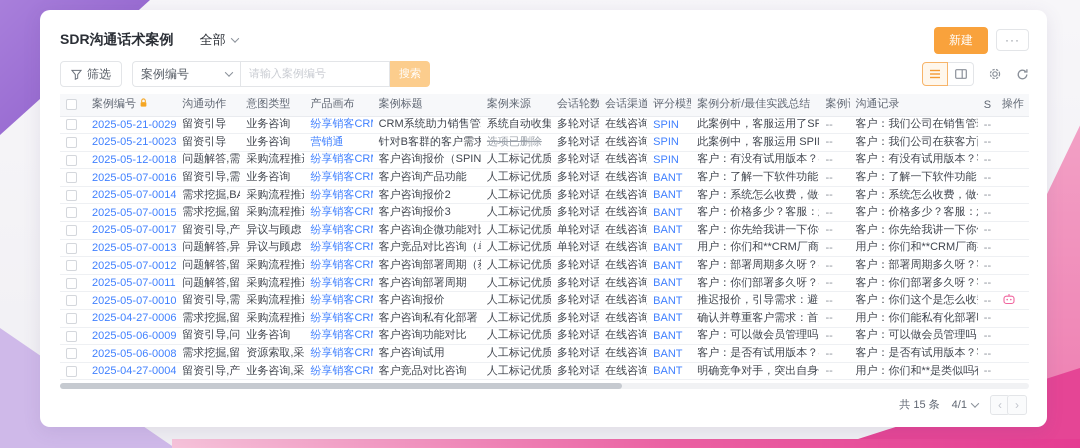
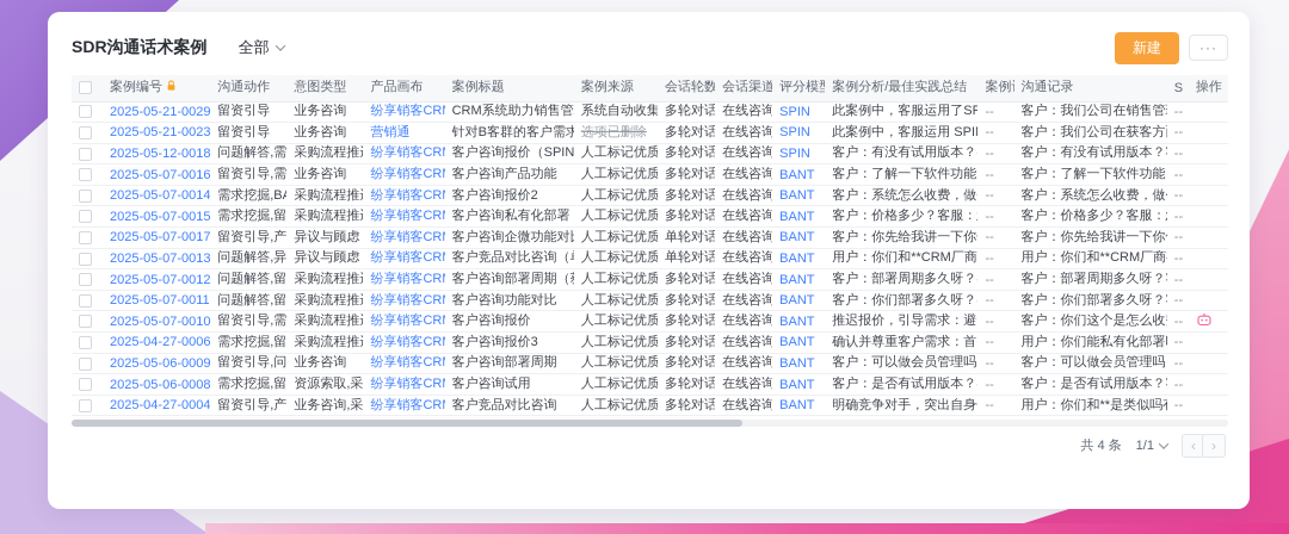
  SDR沟通话术案例
  全部
  新建
  ···
- 筛选
- 案例编号
- 请输入案例编号
- 搜索
  	案例编号	沟通动作	意图类型	产品画布	案例标题	案例来源	会话轮数	会话渠道	评分模	案例分析/最佳实践总结	案例	沟通记录	S	操作
  	2025-05-21-0029	留资引导	业务咨询	纷享销客CR	CRM系统助力销售管	系统自动收集	多轮对话	在线咨询	SPIN	此案例中，客服运用了SP	--	客户：我们公司在销售管	--
  	2025-05-21-0023	留资引导	业务咨询	营销通	针对B客群的客户需求	选项已删除	多轮对话	在线咨询	SPIN	此案例中，客服运用 SPI	--	客户：我们公司在获客方	--
  	2025-05-12-0018	问题解答,需	采购流程推	纷享销客CR	客户咨询报价（SPIN	人工标记优质	多轮对话	在线咨询	SPIN	客户：有没有试用版本？	--	客户：有没有试用版本？	--
  	2025-05-07-0016	留资引导,需	业务咨询	纷享销客CR	客户咨询产品功能	人工标记优质	多轮对话	在线咨询	BANT	客户：了解一下软件功能	--	客户：了解一下软件功能	--
  	2025-05-07-0014	需求挖掘,BA	采购流程推	纷享销客CR	客户咨询报价2	人工标记优质	多轮对话	在线咨询	BANT	客户：系统怎么收费，做	--	客户：系统怎么收费，做	--
- 	2025-05-07-0015	需求挖掘,留	采购流程推	纷享销客CR	客户咨询报价3	人工标记优质	多轮对话	在线咨询	BANT	客户：价格多少？客服：	--	客户：价格多少？客服：	--
+ 	2025-05-07-0015	需求挖掘,留	采购流程推	纷享销客CR	客户咨询私有化部署	人工标记优质	多轮对话	在线咨询	BANT	客户：价格多少？客服：	--	客户：价格多少？客服：	--
  	2025-05-07-0017	留资引导,产	异议与顾虑	纷享销客CR	客户咨询企微功能对	人工标记优质	单轮对话	在线咨询	BANT	客户：你先给我讲一下你	--	客户：你先给我讲一下你	--
  	2025-05-07-0013	问题解答,异	异议与顾虑	纷享销客CR	客户竞品对比咨询（	人工标记优质	单轮对话	在线咨询	BANT	用户：你们和**CRM厂商	--	用户：你们和**CRM厂商	--
  	2025-05-07-0012	问题解答,留	采购流程推	纷享销客CR	客户咨询部署周期（	人工标记优质	多轮对话	在线咨询	BANT	客户：部署周期多久呀？	--	客户：部署周期多久呀？	--
- 	2025-05-07-0011	问题解答,留	采购流程推	纷享销客CR	客户咨询部署周期	人工标记优质	多轮对话	在线咨询	BANT	客户：你们部署多久呀？	--	客户：你们部署多久呀？	--
+ 	2025-05-07-0011	问题解答,留	采购流程推	纷享销客CR	客户咨询功能对比	人工标记优质	多轮对话	在线咨询	BANT	客户：你们部署多久呀？	--	客户：你们部署多久呀？	--
  	2025-05-07-0010	留资引导,需	采购流程推	纷享销客CR	客户咨询报价	人工标记优质	多轮对话	在线咨询	BANT	推迟报价，引导需求：避	--	客户：你们这个是怎么收	--
- 	2025-04-27-0006	需求挖掘,留	采购流程推	纷享销客CR	客户咨询私有化部署	人工标记优质	多轮对话	在线咨询	BANT	确认并尊重客户需求：首	--	用户：你们能私有化部署	--
+ 	2025-04-27-0006	需求挖掘,留	采购流程推	纷享销客CR	客户咨询报价3	人工标记优质	多轮对话	在线咨询	BANT	确认并尊重客户需求：首	--	用户：你们能私有化部署	--
- 	2025-05-06-0009	留资引导,问	业务咨询	纷享销客CR	客户咨询功能对比	人工标记优质	多轮对话	在线咨询	BANT	客户：可以做会员管理吗	--	客户：可以做会员管理吗	--
+ 	2025-05-06-0009	留资引导,问	业务咨询	纷享销客CR	客户咨询部署周期	人工标记优质	多轮对话	在线咨询	BANT	客户：可以做会员管理吗	--	客户：可以做会员管理吗	--
  	2025-05-06-0008	需求挖掘,留	资源索取,采	纷享销客CR	客户咨询试用	人工标记优质	多轮对话	在线咨询	BANT	客户：是否有试用版本？	--	客户：是否有试用版本？	--
  	2025-04-27-0004	留资引导,产	业务咨询,采	纷享销客CR	客户竞品对比咨询	人工标记优质	多轮对话	在线咨询	BANT	明确竞争对手，突出自身	--	用户：你们和**是类似吗	--
- 共 15 条
+ 共 4 条
- 4/1
+ 1/1
  ‹ ›
